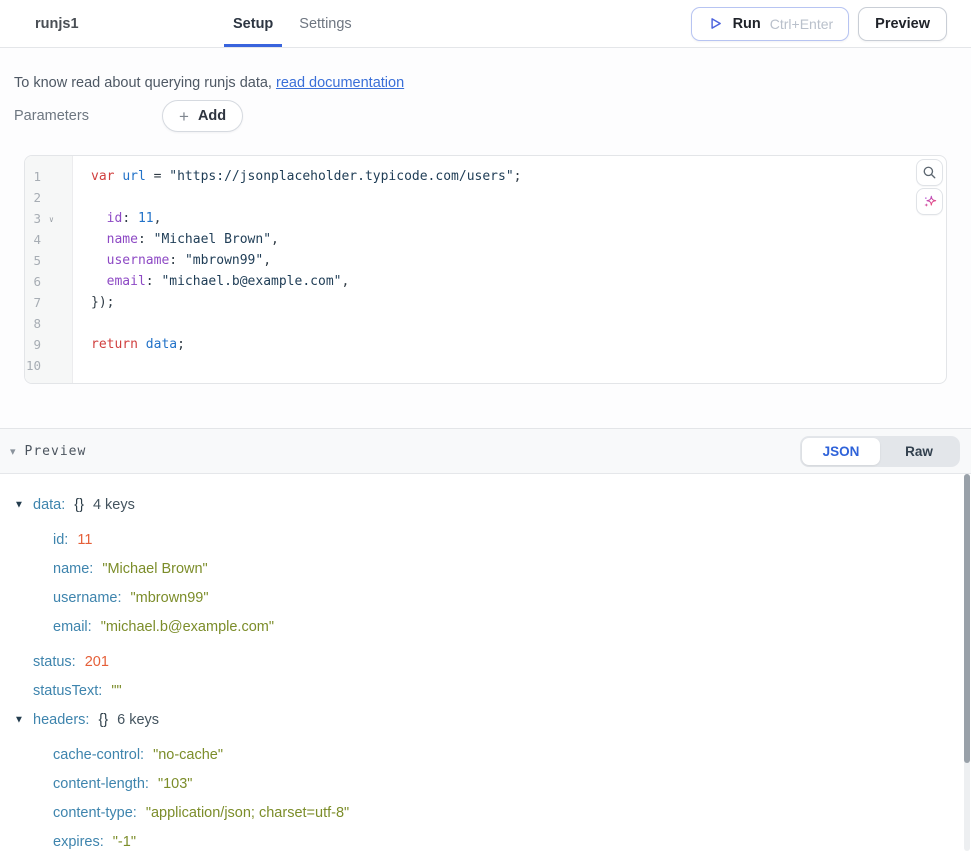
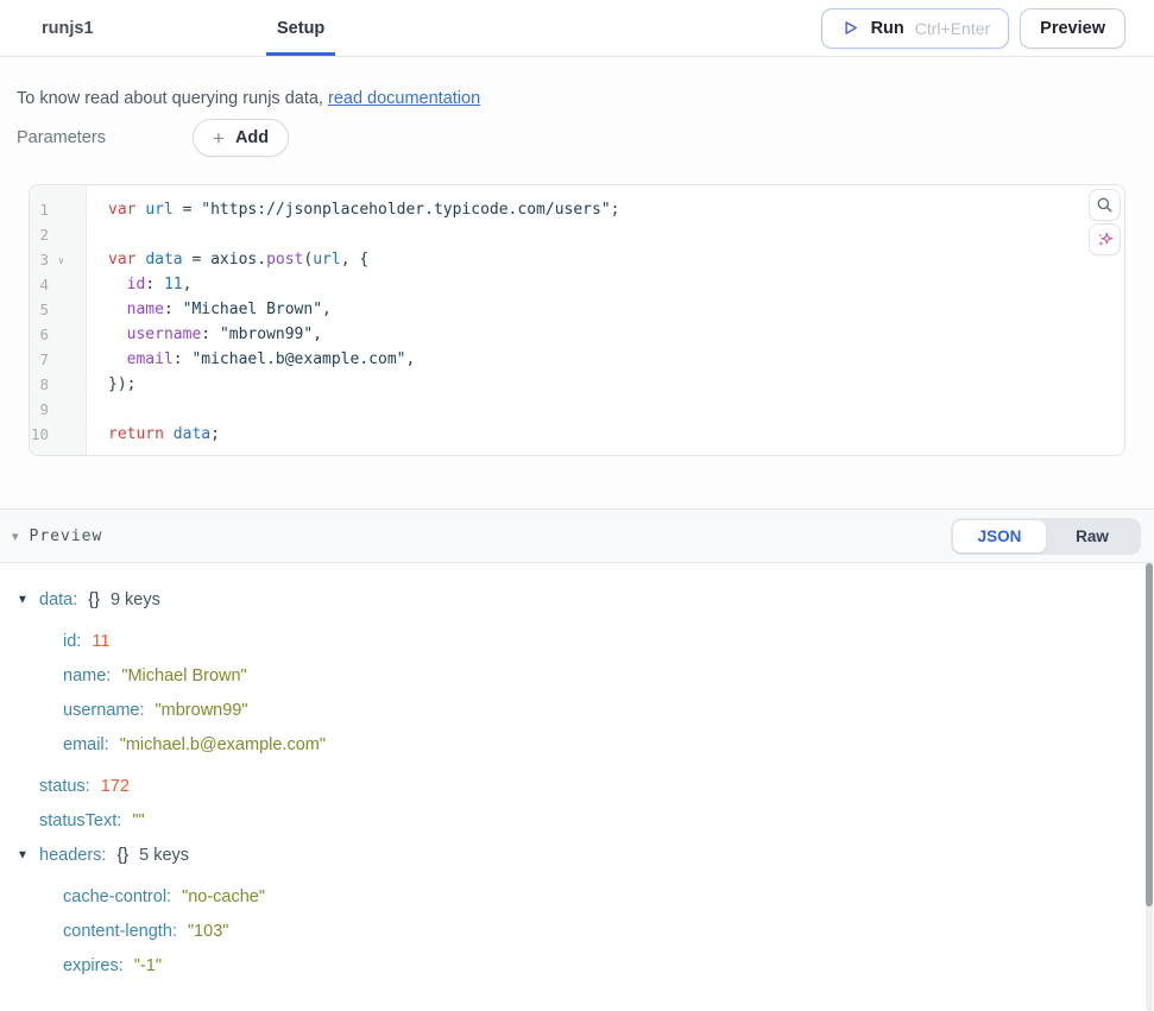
  runjs1
  Setup
- Settings
  Run
  Ctrl+Enter
  Preview
  To know read about querying runjs data, read documentation
  Parameters
  +
  Add
  1
  2
  3 ∨
  4
  5
  6
  7
  8
  9
  10
  var url = "https://jsonplaceholder.typicode.com/users";
+ var data = axios.post(url, {
  id: 11,
  name: "Michael Brown",
  username: "mbrown99",
  email: "michael.b@example.com",
  });
  return data;
  ▾
  Preview
  JSON
  Raw
  ▼
  data:
  {}
- 4 keys
+ 9 keys
  id:
  11
  name:
  "Michael Brown"
  username:
  "mbrown99"
  email:
  "michael.b@example.com"
  status:
- 201
+ 172
  statusText:
  ""
  ▼
  headers:
  {}
- 6 keys
+ 5 keys
  cache-control:
  "no-cache"
  content-length:
  "103"
- content-type:
- "application/json; charset=utf-8"
  expires:
  "-1"
